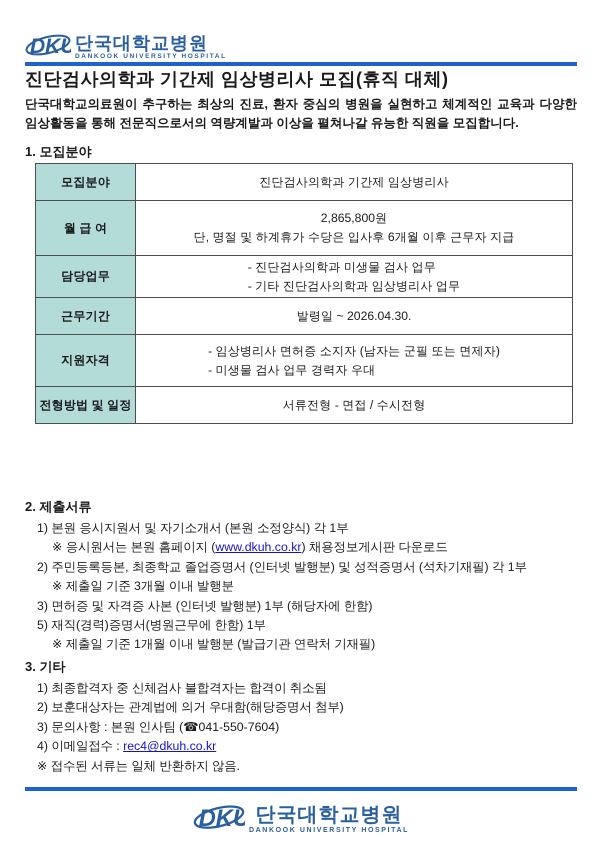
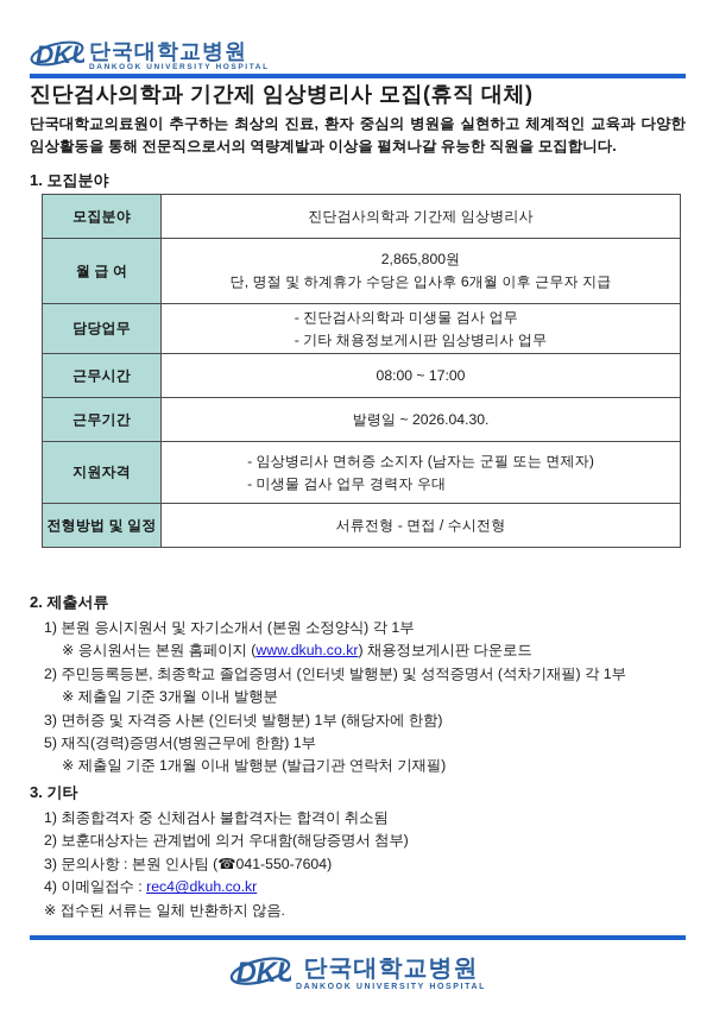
  DKU
  단국대학교병원
  진단검사의학과 기간제 임상병리사 모집(휴직 대체)
  단국대학교의료원이 추구하는 최상의 진료, 환자 중심의 병원을 실현하고 체계적인 교육과 다양한 임상활동을 통해 전문직으로서의 역량계발과 이상을 펼쳐나갈 유능한 직원을 모집합니다.
  1. 모집분야
  모집분야	진단검사의학과 기간제 임상병리사
  월 급 여	2,865,800원 단, 명절 및 하계휴가 수당은 입사후 6개월 이후 근무자 지급
- 담당업무	- 진단검사의학과 미생물 검사 업무 - 기타 진단검사의학과 임상병리사 업무
+ 담당업무	- 진단검사의학과 미생물 검사 업무 - 기타 채용정보게시판 임상병리사 업무
+ 근무시간	08:00 ~ 17:00
  근무기간	발령일 ~ 2026.04.30.
  지원자격	- 임상병리사 면허증 소지자 (남자는 군필 또는 면제자) - 미생물 검사 업무 경력자 우대
  전형방법 및 일정	서류전형 - 면접 / 수시전형
  2. 제출서류
  1) 본원 응시지원서 및 자기소개서 (본원 소정양식) 각 1부
  ※ 응시원서는 본원 홈페이지 (www.dkuh.co.kr) 채용정보게시판 다운로드
  2) 주민등록등본, 최종학교 졸업증명서 (인터넷 발행분) 및 성적증명서 (석차기재필) 각 1부
  ※ 제출일 기준 3개월 이내 발행분
  3) 면허증 및 자격증 사본 (인터넷 발행분) 1부 (해당자에 한함)
  5) 재직(경력)증명서(병원근무에 한함) 1부
  ※ 제출일 기준 1개월 이내 발행분 (발급기관 연락처 기재필)
  3. 기타
  1) 최종합격자 중 신체검사 불합격자는 합격이 취소됨
  2) 보훈대상자는 관계법에 의거 우대함(해당증명서 첨부)
  3) 문의사항 : 본원 인사팀 (☎041-550-7604)
  4) 이메일접수 : rec4@dkuh.co.kr
  ※ 접수된 서류는 일체 반환하지 않음.
  DKU
  단국대학교병원
